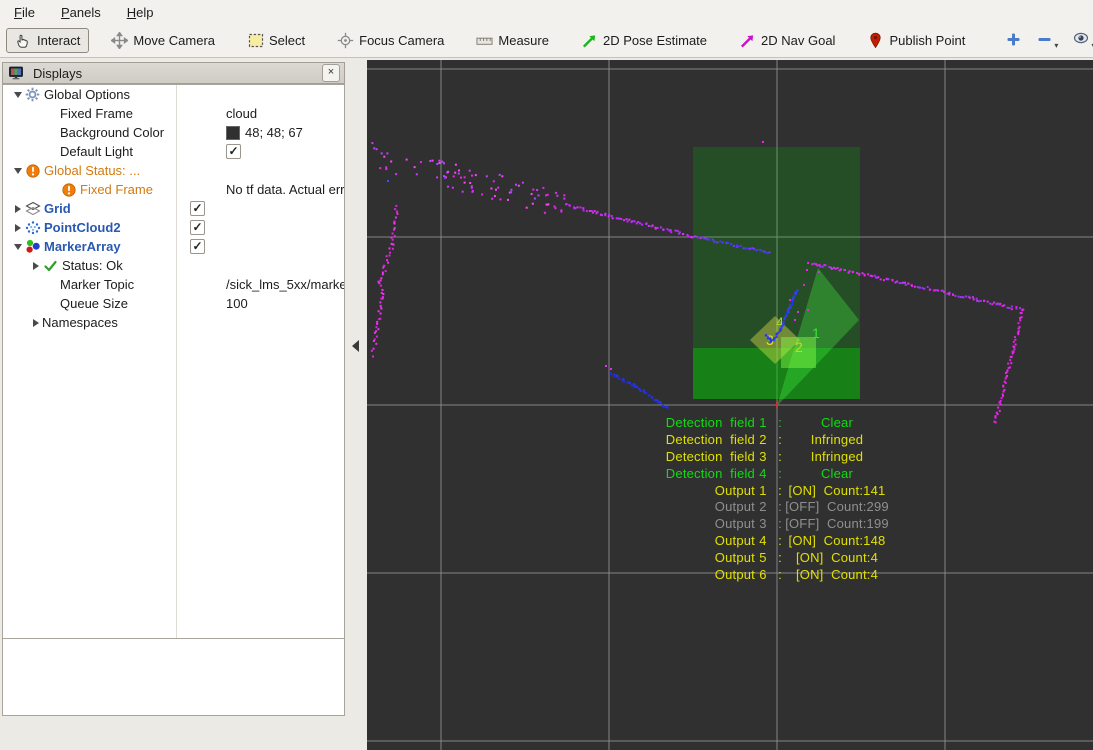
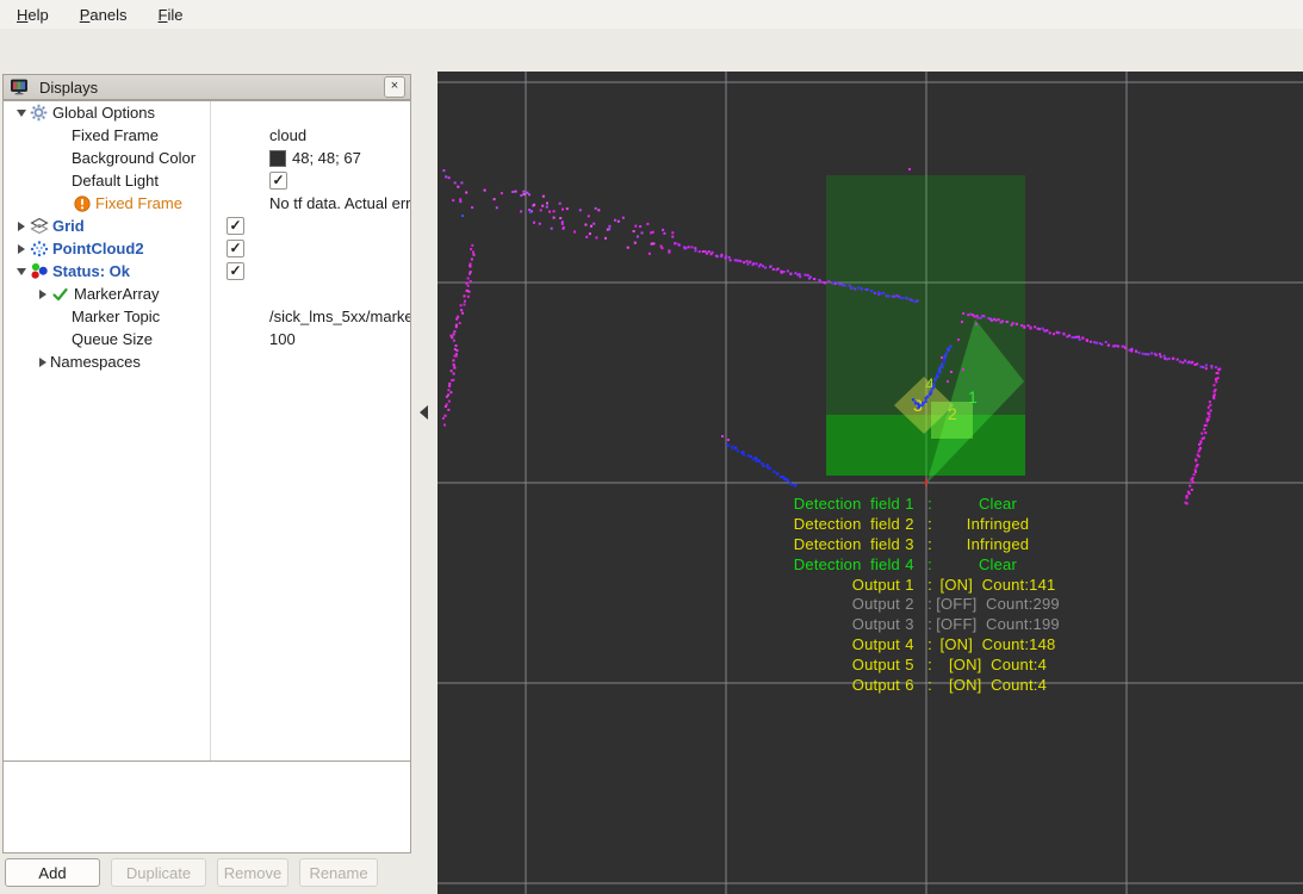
- File
+ Help
  Panels
- Help
+ File
- Interact
- Move Camera
- Select
- Focus Camera
- Measure
- 2D Pose Estimate
- 2D Nav Goal
- Publish Point
- ▾
  Displays
  ×
  Global Options
  Fixed Frame
  cloud
  Background Color
  48; 48; 67
  Default Light
  ✓
- Global Status: ...
  Fixed Frame
  No tf data. Actual err
  Grid
  ✓
  PointCloud2
  ✓
- MarkerArray
+ Status: Ok
  ✓
- Status: Ok
+ MarkerArray
  Marker Topic
  /sick_lms_5xx/marke
  Queue Size
  100
  Namespaces
+ Add
+ Duplicate
+ Remove
+ Rename
  1
  2
  4
  Detection field
  1
  :
  Clear
  Detection field
  2
  :
  Infringed
  Detection field
  3
  :
  Infringed
  Detection field
  4
  :
  Clear
  Output
  1
  :
  [ON] Count:141
  Output
  2
  :
  [OFF] Count:299
  Output
  3
  :
  [OFF] Count:199
  Output
  4
  :
  [ON] Count:148
  Output
  5
  :
  [ON] Count:4
  Output
  6
  :
  [ON] Count:4
